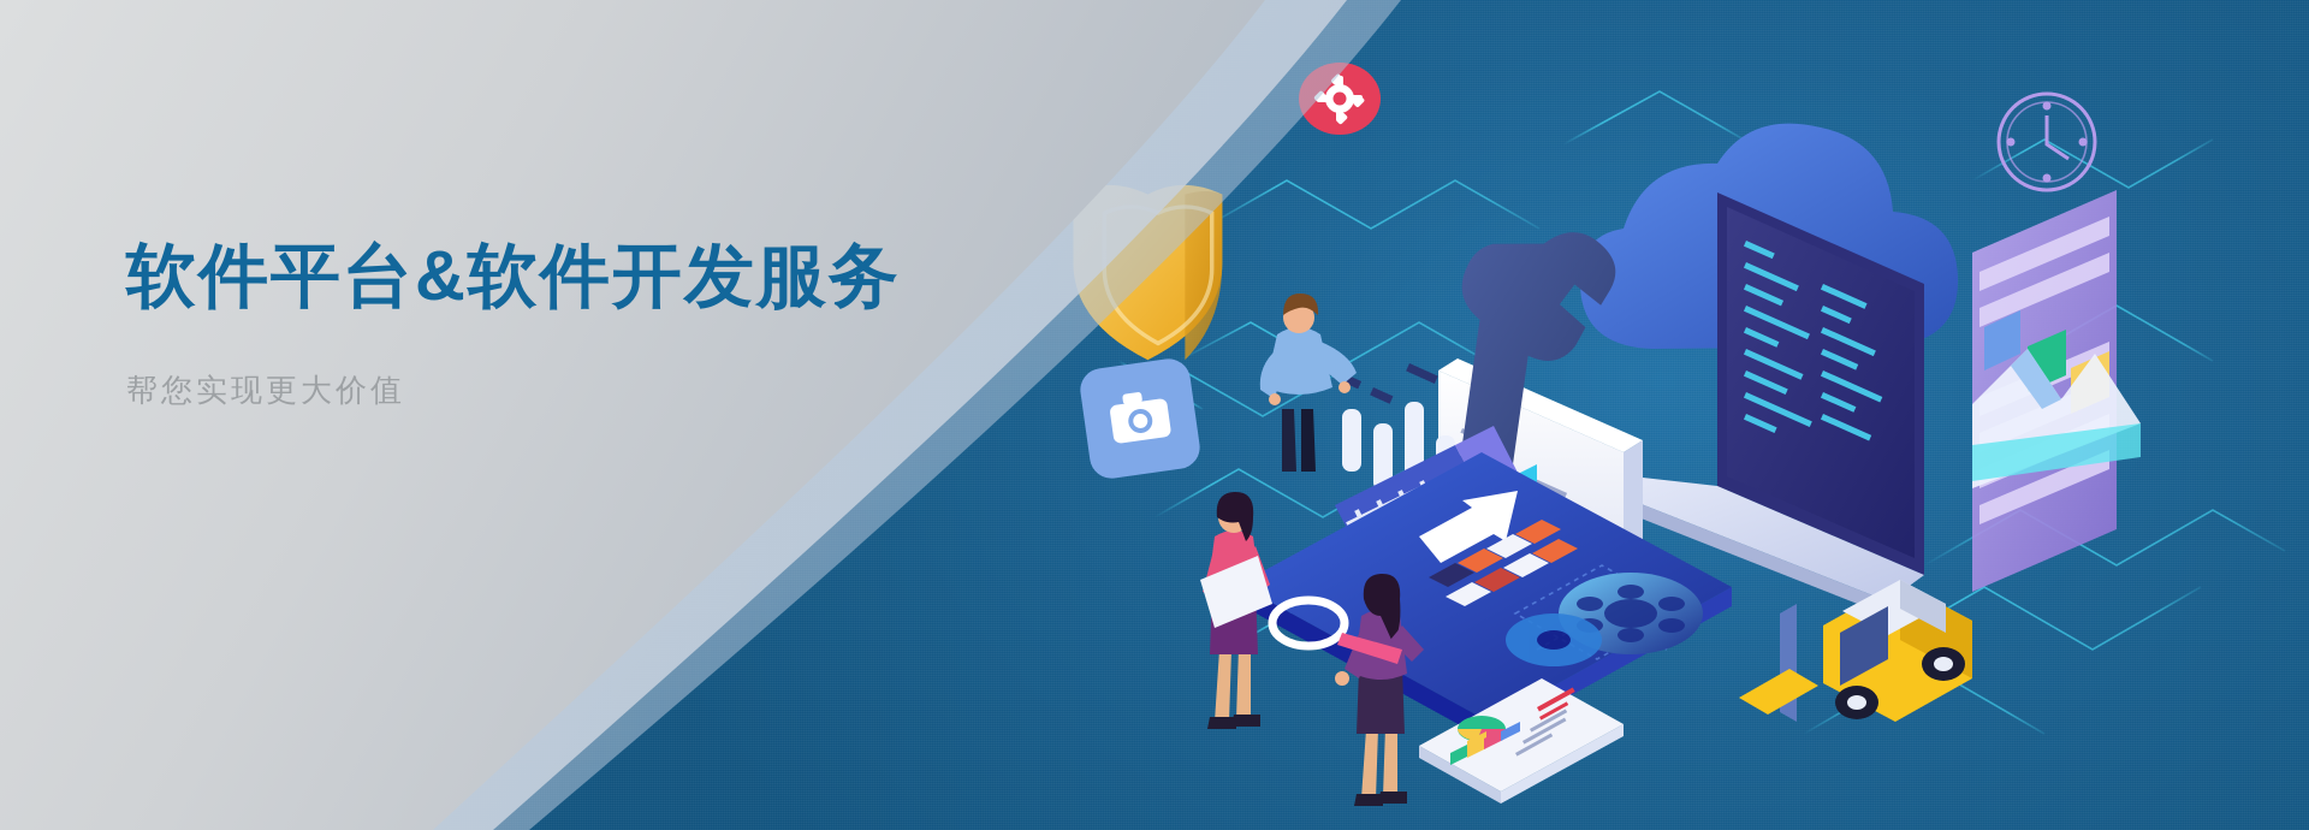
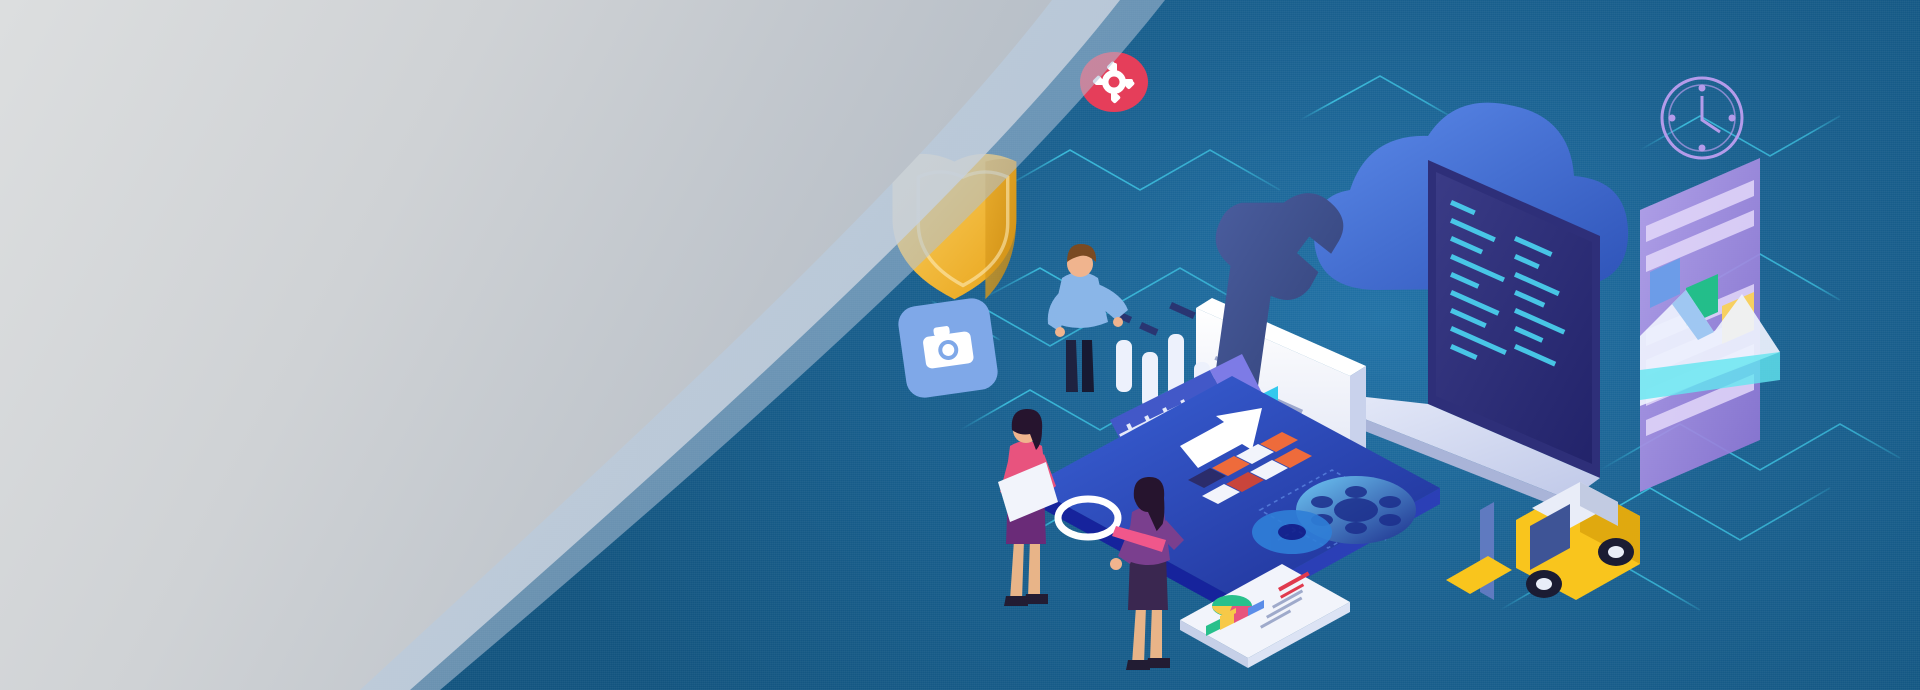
- 软件平台&软件开发服务
- 帮您实现更大价值
